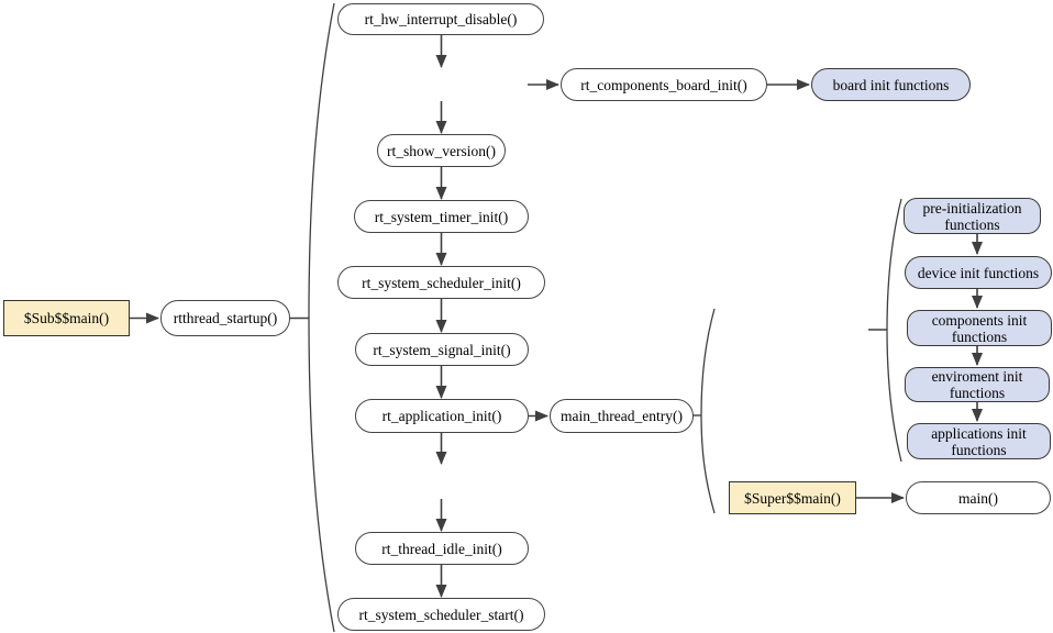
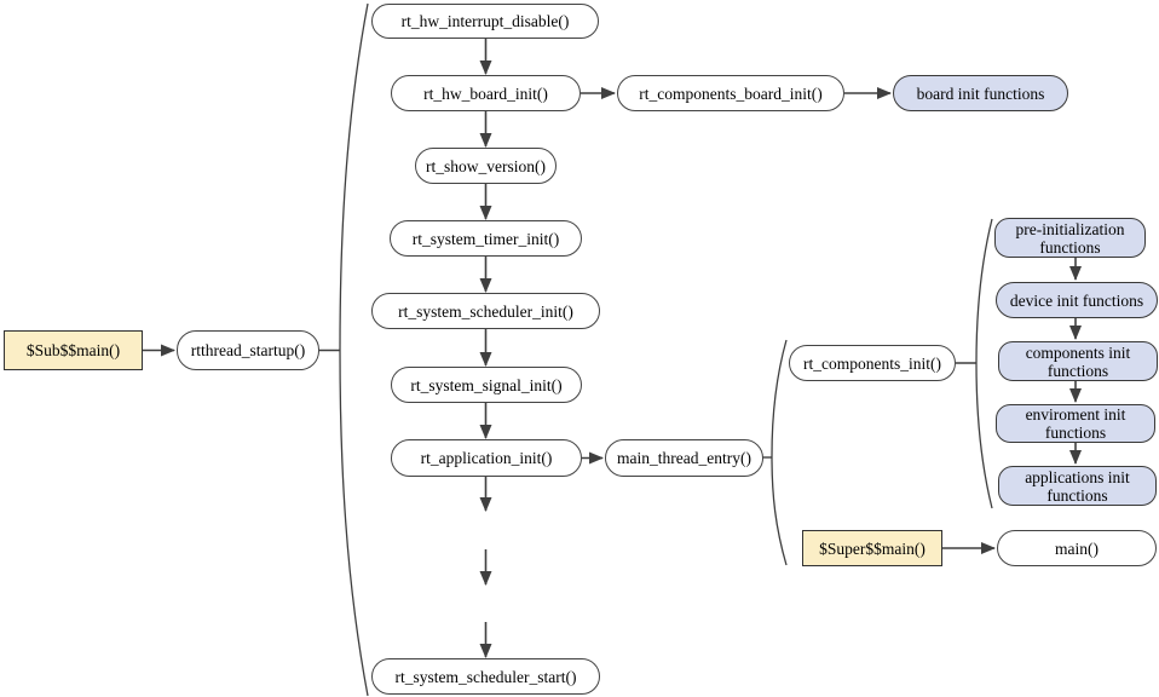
  $Sub$$main()
  $Super$$main()
  rtthread_startup()
  rt_hw_interrupt_disable()
+ rt_hw_board_init()
  rt_show_version()
  rt_system_timer_init()
  rt_system_scheduler_init()
  rt_system_signal_init()
  rt_application_init()
- rt_thread_idle_init()
  rt_system_scheduler_start()
  rt_components_board_init()
  board init functions
  main_thread_entry()
+ rt_components_init()
  main()
  pre-initialization
  functions
  device init functions
  components init
  functions
  enviroment init
  functions
  applications init
  functions
